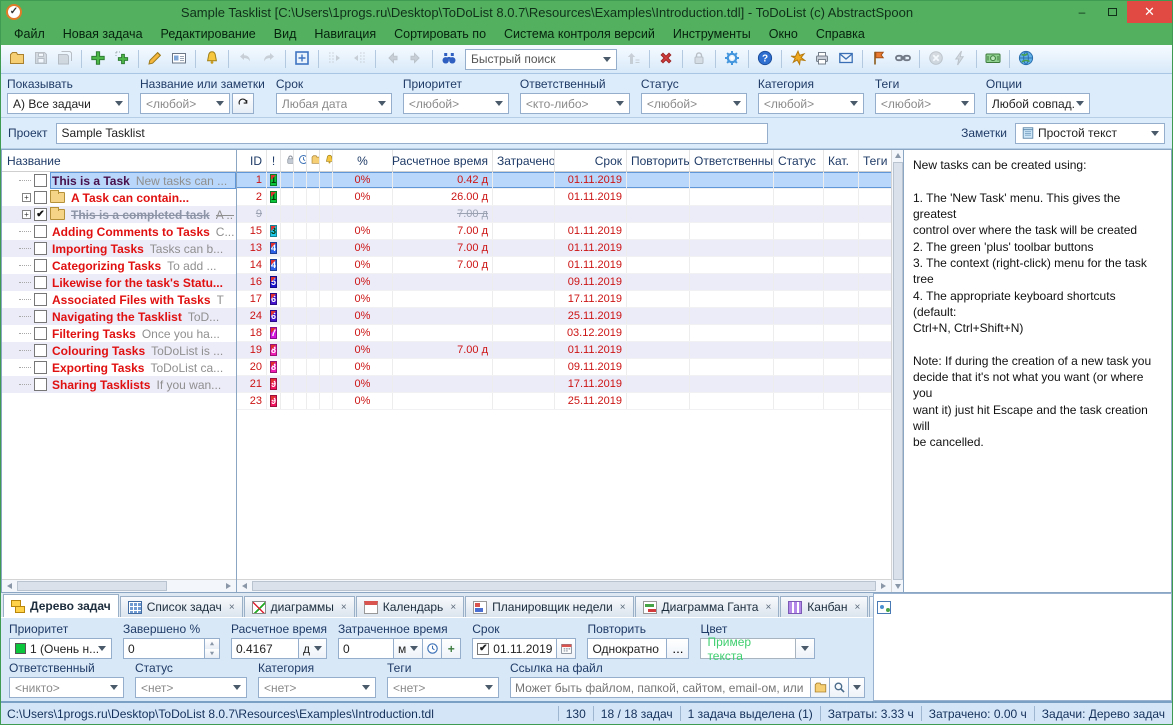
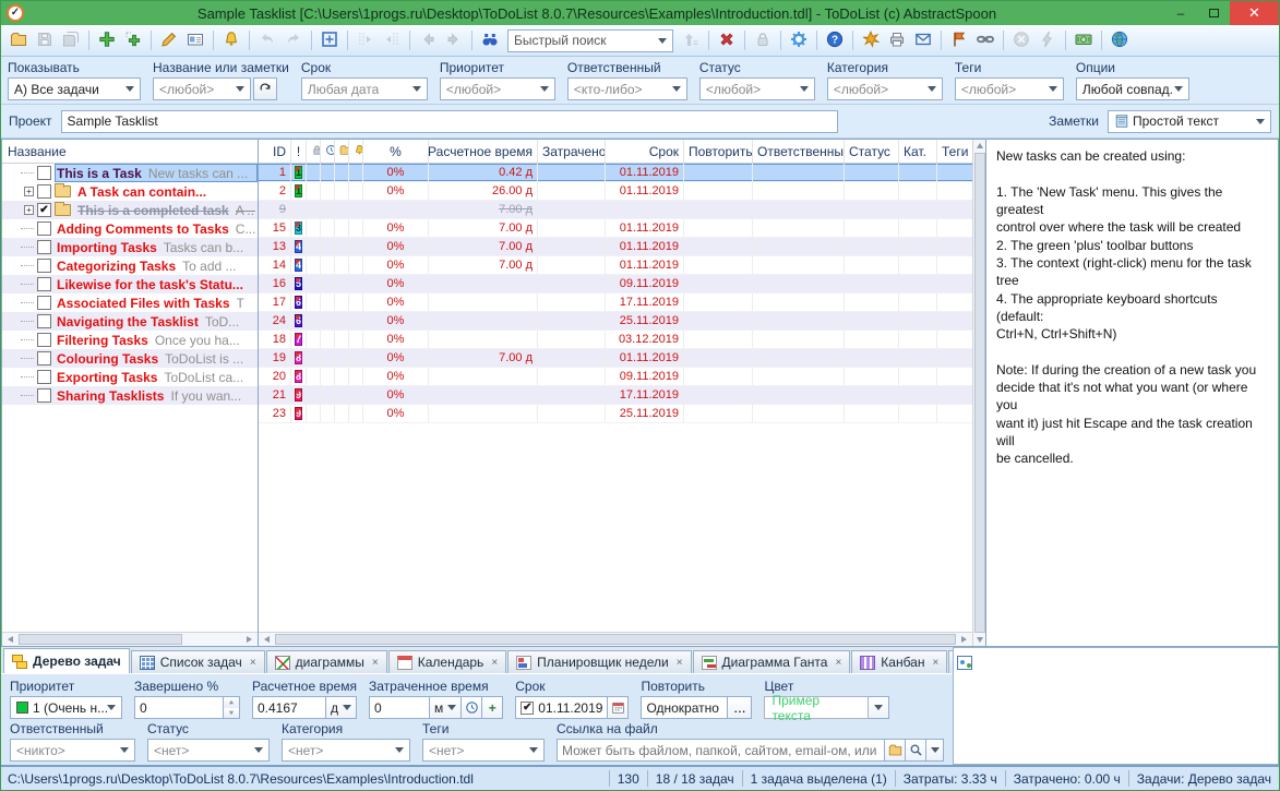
  ✓
  Sample Tasklist [C:\Users\1progs.ru\Desktop\ToDoList 8.0.7\Resources\Examples\Introduction.tdl] - ToDoList (c) AbstractSpoon
  –
  ✕
- Файл
- Новая задача
- Редактирование
- Вид
- Навигация
- Сортировать по
- Система контроля версий
- Инструменты
- Окно
- Справка
  Быстрый поиск
  ?
  Показывать
  A) Все задачи
  Название или заметки
  <любой>
  Срок
  Любая дата
  Приоритет
  <любой>
  Ответственный
  <кто-либо>
  Статус
  <любой>
  Категория
  <любой>
  Теги
  <любой>
  Опции
  Любой совпад.
  Проект
  Sample Tasklist
  Заметки
  Простой текст
  Название
  This is a Task
  New tasks can ...
  +
  A Task can contain...
  +
  ✔
  This is a completed task
  A ..
  Adding Comments to Tasks
  C...
  Importing Tasks
  Tasks can b...
  Categorizing Tasks
  To add ...
  Likewise for the task's Statu...
  Associated Files with Tasks
  T
  Navigating the Tasklist
  ToD...
  Filtering Tasks
  Once you ha...
  Colouring Tasks
  ToDoList is ...
  Exporting Tasks
  ToDoList ca...
  Sharing Tasklists
  If you wan...
  ID
  !
  %
  Расчетное время
  Затрачено
  Срок
  Повторить
  Ответственны
  Статус
  Кат.
  Теги
  1
  1
  0%
  0.42 д
  01.11.2019
  2
  1
  0%
  26.00 д
  01.11.2019
  9
  7.00 д
  15
  3
  0%
  7.00 д
  01.11.2019
  13
  4
  0%
  7.00 д
  01.11.2019
  14
  4
  0%
  7.00 д
  01.11.2019
  16
  5
  0%
  09.11.2019
  17
  6
  0%
  17.11.2019
  24
  6
  0%
  25.11.2019
  18
  7
  0%
  03.12.2019
  19
  8
  0%
  7.00 д
  01.11.2019
  20
  8
  0%
  09.11.2019
  21
  9
  0%
  17.11.2019
  23
  9
  0%
  25.11.2019
  New tasks can be created using:
  1. The 'New Task' menu. This gives the greatest
  control over where the task will be created
  2. The green 'plus' toolbar buttons
  3. The context (right-click) menu for the task tree
  4. The appropriate keyboard shortcuts (default:
  Ctrl+N, Ctrl+Shift+N)
  Note: If during the creation of a new task you
  decide that it's not what you want (or where you
  want it) just hit Escape and the task creation will
  be cancelled.
  Дерево задач
  Список задач
  ×
  диаграммы
  ×
  Календарь
  ×
  Планировщик недели
  ×
  Диаграмма Ганта
  ×
  Канбан
  ×
  Приоритет
  1 (Очень н...
  Завершено %
  0
  Расчетное время
  0.4167
  д
  Затраченное время
  0
  м
  +
  Срок
  ✔
  01.11.2019
  Повторить
  Однократно
  ...
  Цвет
  Пример текста
  Ответственный
  <никто>
  Статус
  <нет>
  Категория
  <нет>
  Теги
  <нет>
  Ссылка на файл
  Может быть файлом, папкой, сайтом, email-ом, или
  C:\Users\1progs.ru\Desktop\ToDoList 8.0.7\Resources\Examples\Introduction.tdl
  130
  18 / 18 задач
  1 задача выделена (1)
  Затраты: 3.33 ч
  Затрачено: 0.00 ч
  Задачи: Дерево задач
